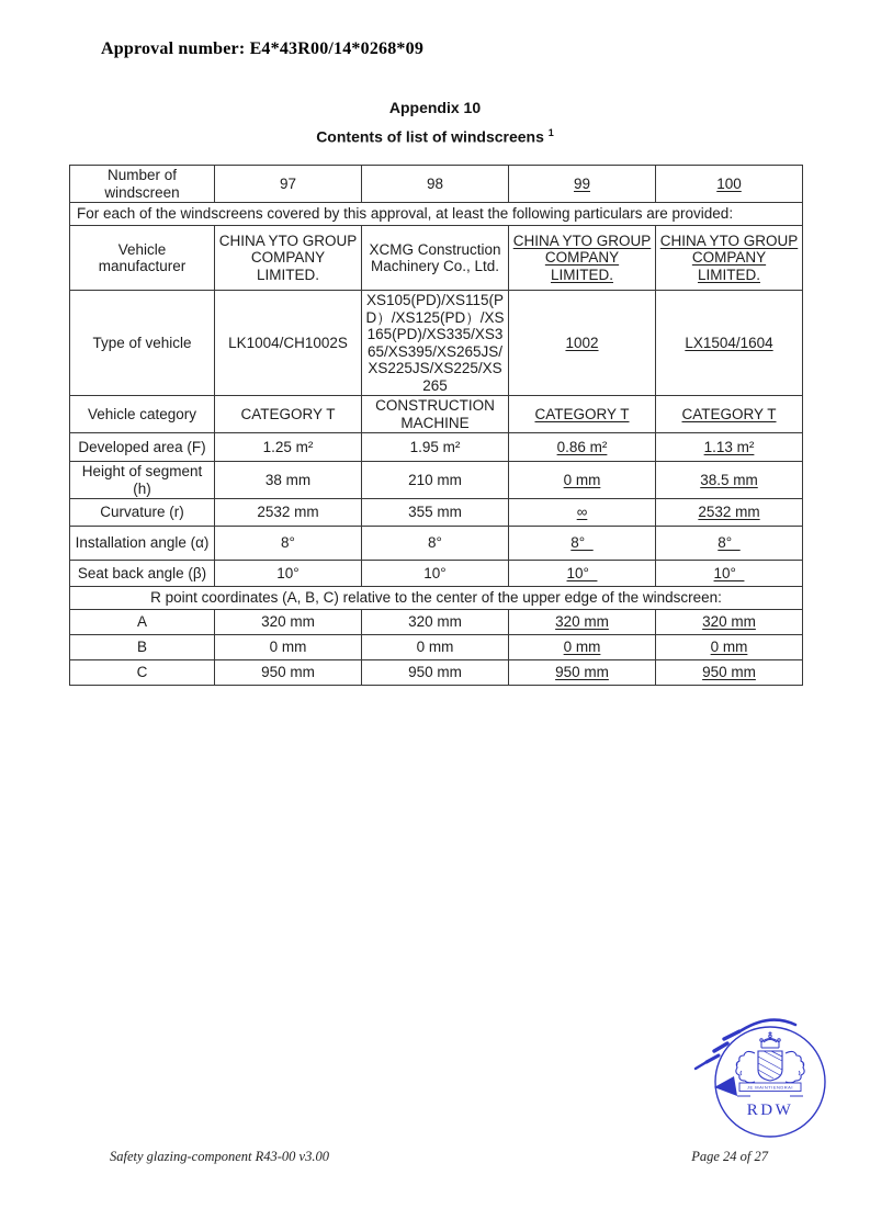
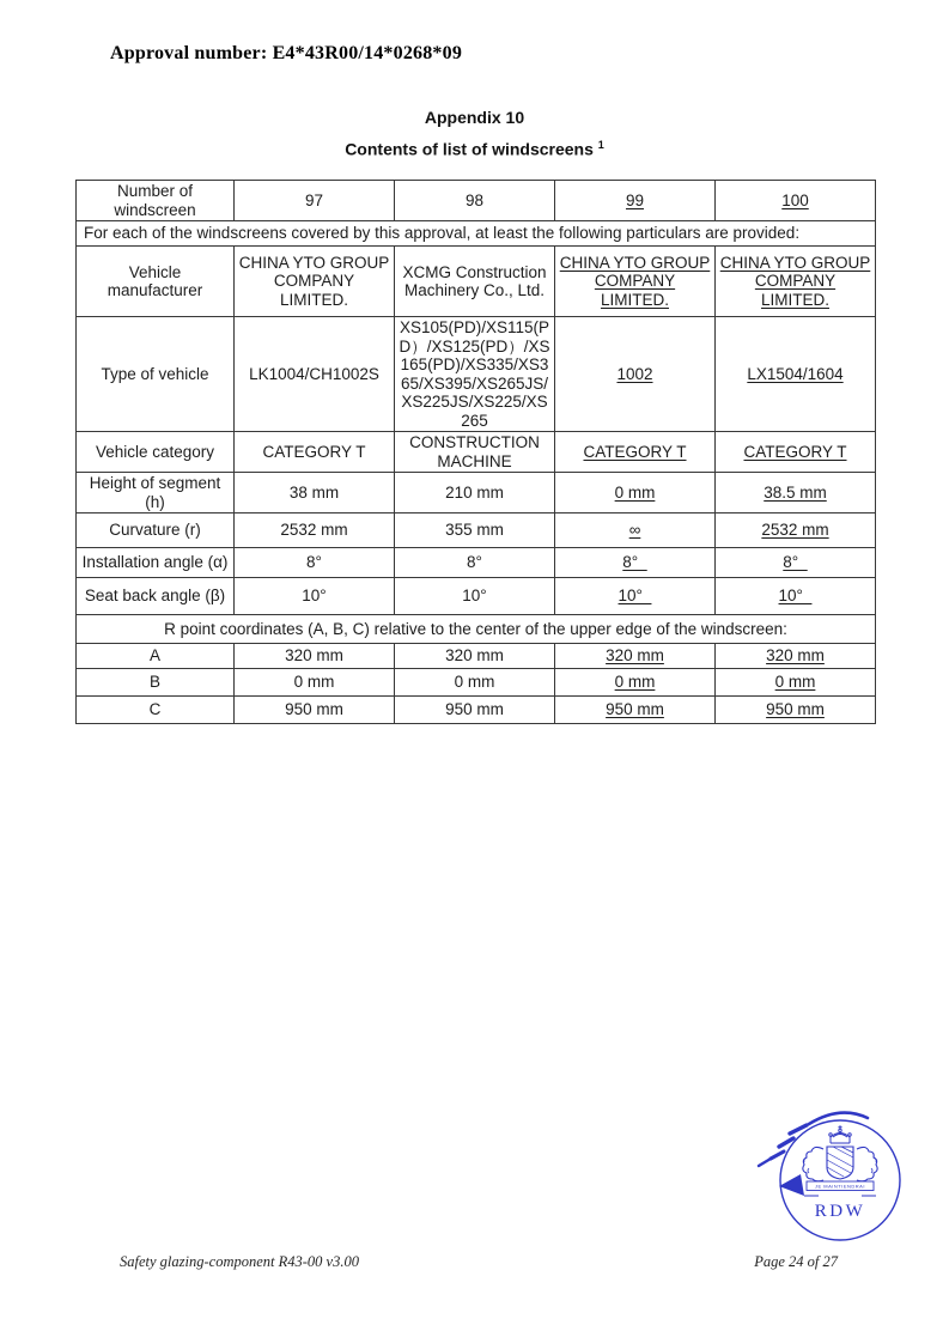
  Approval number: E4*43R00/14*0268*09
  Appendix 10
  Contents of list of windscreens 1
  Number of windscreen	97	98	99	100
  For each of the windscreens covered by this approval, at least the following particulars are provided:
  Vehicle manufacturer	CHINA YTO GROUP COMPANY LIMITED.	XCMG Construction Machinery Co., Ltd.	CHINA YTO GROUP COMPANY LIMITED.	CHINA YTO GROUP COMPANY LIMITED.
  Type of vehicle	LK1004/CH1002S	XS105(PD)/XS115(PD）/XS125(PD）/XS165(PD)/XS335/XS365/XS395/XS265JS/XS225JS/XS225/XS265	1002	LX1504/1604
  Vehicle category	CATEGORY T	CONSTRUCTION MACHINE	CATEGORY T	CATEGORY T
- Developed area (F)	1.25 m²	1.95 m²	0.86 m²	1.13 m²
  Height of segment (h)	38 mm	210 mm	0 mm	38.5 mm
  Curvature (r)	2532 mm	355 mm	∞	2532 mm
  Installation angle (α)	8°	8°	8°	8°
  Seat back angle (β)	10°	10°	10°	10°
  R point coordinates (A, B, C) relative to the center of the upper edge of the windscreen:
  A	320 mm	320 mm	320 mm	320 mm
  B	0 mm	0 mm	0 mm	0 mm
  C	950 mm	950 mm	950 mm	950 mm
  RDW
  Safety glazing-component R43-00 v3.00
  Page 24 of 27
